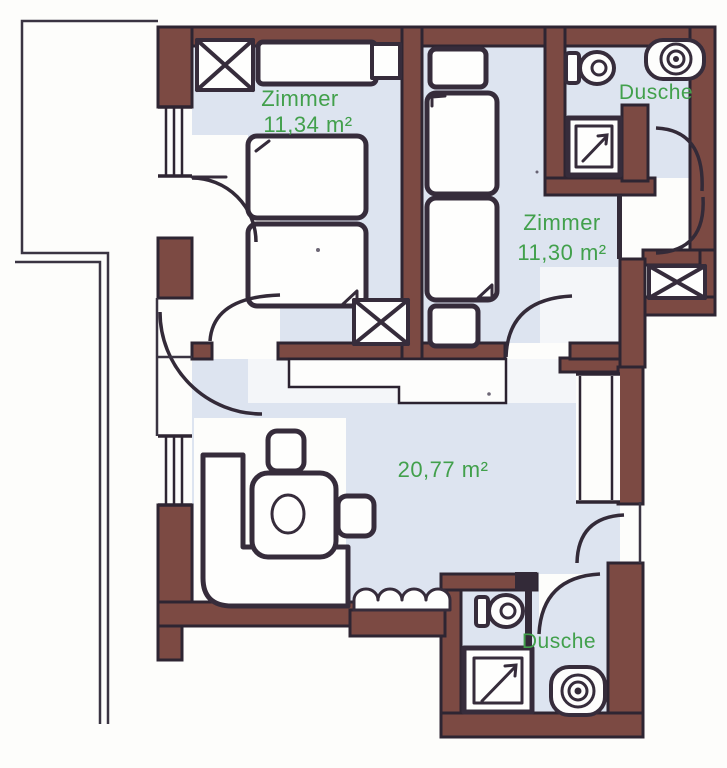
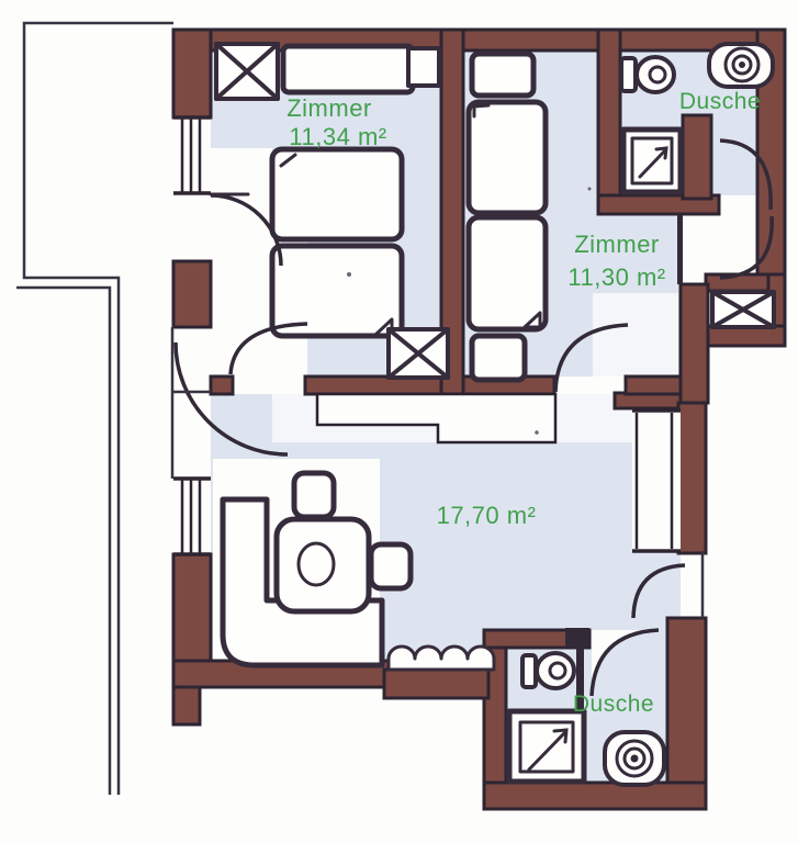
  Zimmer
  11,34 m²
  Zimmer
  11,30 m²
- 20,77 m²
+ 17,70 m²
  Dusche
  Dusche
